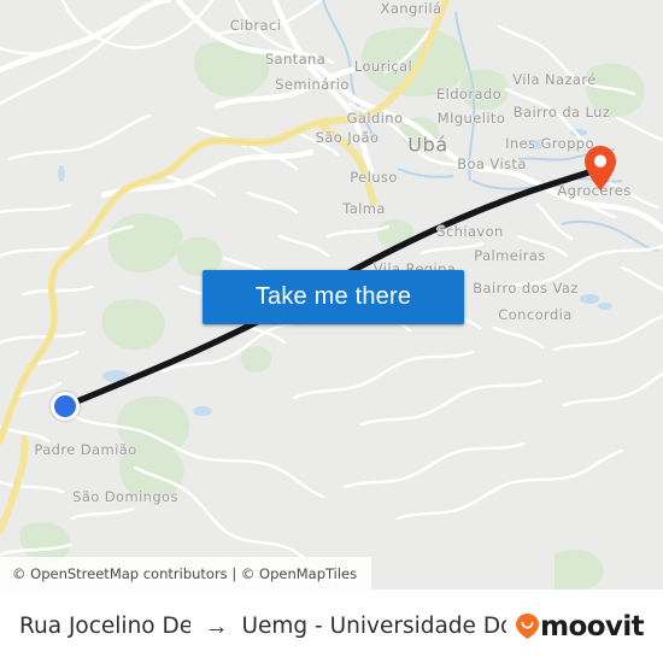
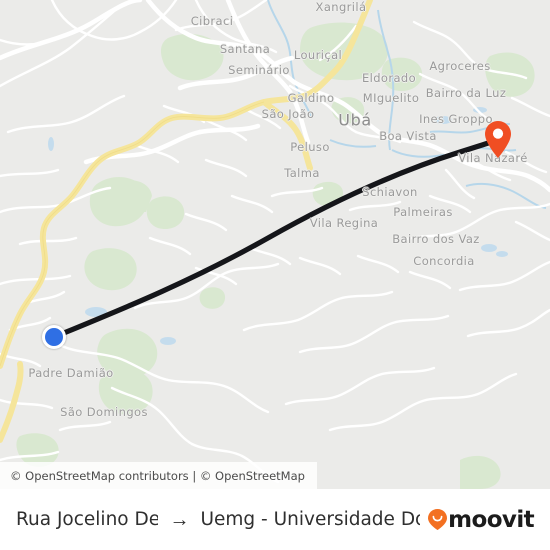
  Cibraci
  Xangrilá
  Santana
  Louriçal
- Vila Nazaré
+ Agroceres
  Seminário
  Eldorado
  Bairro da Luz
  Galdino
  MIguelito
  São João
  Ubá
  Ines Groppo
  Boa Vista
  Peluso
- Agroceres
+ Vila Nazaré
  Talma
  Schiavon
  Palmeiras
  Vila Regina
  Bairro dos Vaz
  Concordia
  Padre Damião
  São Domingos
- Take me there
- © OpenStreetMap contributors | © OpenMapTiles
+ © OpenStreetMap contributors | © OpenStreetMap
  Rua Jocelino De
  →
  Uemg - Universidade D
  moovit
